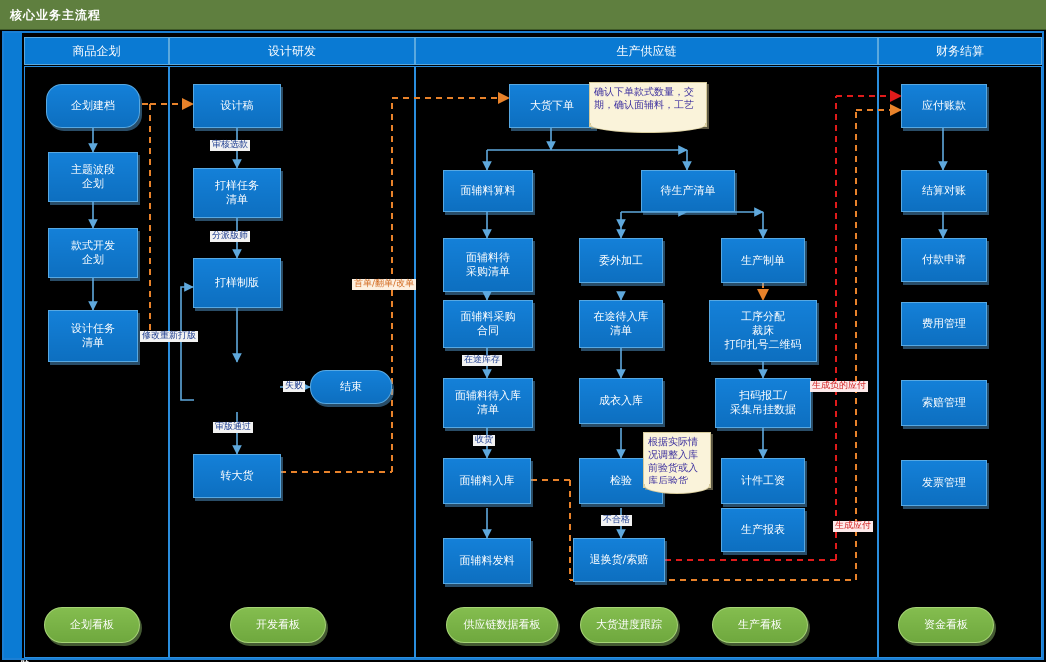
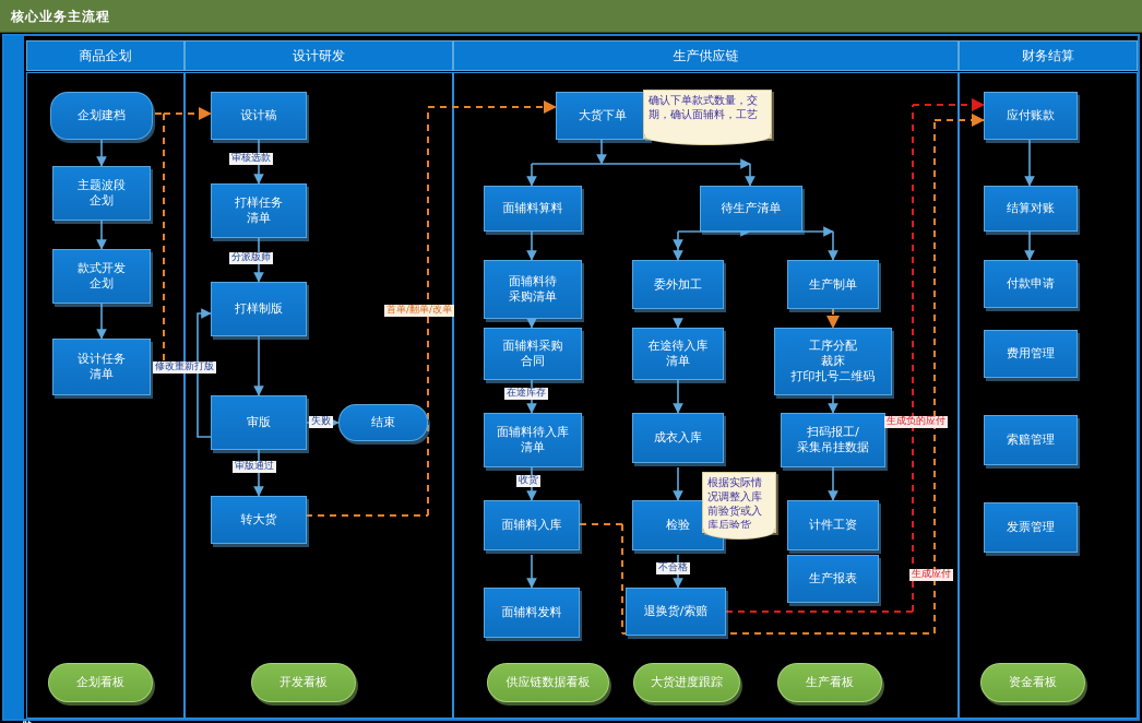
  核心业务主流程
  商品企划
  设计研发
  生产供应链
  财务结算
  企划建档
  主题波段
  企划
  款式开发
  企划
  设计任务
  清单
  设计稿
  打样任务
  清单
  打样制版
+ 审版
  结束
  转大货
  大货下单
  面辅料算料
  待生产清单
  面辅料待
  采购清单
  委外加工
  生产制单
  面辅料采购
  合同
  在途待入库
  清单
  工序分配
  裁床
  打印扎号二维码
  面辅料待入库
  清单
  成衣入库
  扫码报工/
  采集吊挂数据
  面辅料入库
  检验
  计件工资
  面辅料发料
  退换货/索赔
  生产报表
  应付账款
  结算对账
  付款申请
  费用管理
  索赔管理
  发票管理
  企划看板
  开发看板
  供应链数据看板
  大货进度跟踪
  生产看板
  资金看板
  确认下单款式数量，交期，确认面辅料，工艺
  根据实际情况调整入库前验货或入库后验货
  审核选款
  分派版师
  修改重新打版
  失败
  审版通过
  首单/翻单/改单
  在途库存
  收货
  不合格
  生成负的应付
  生成应付
